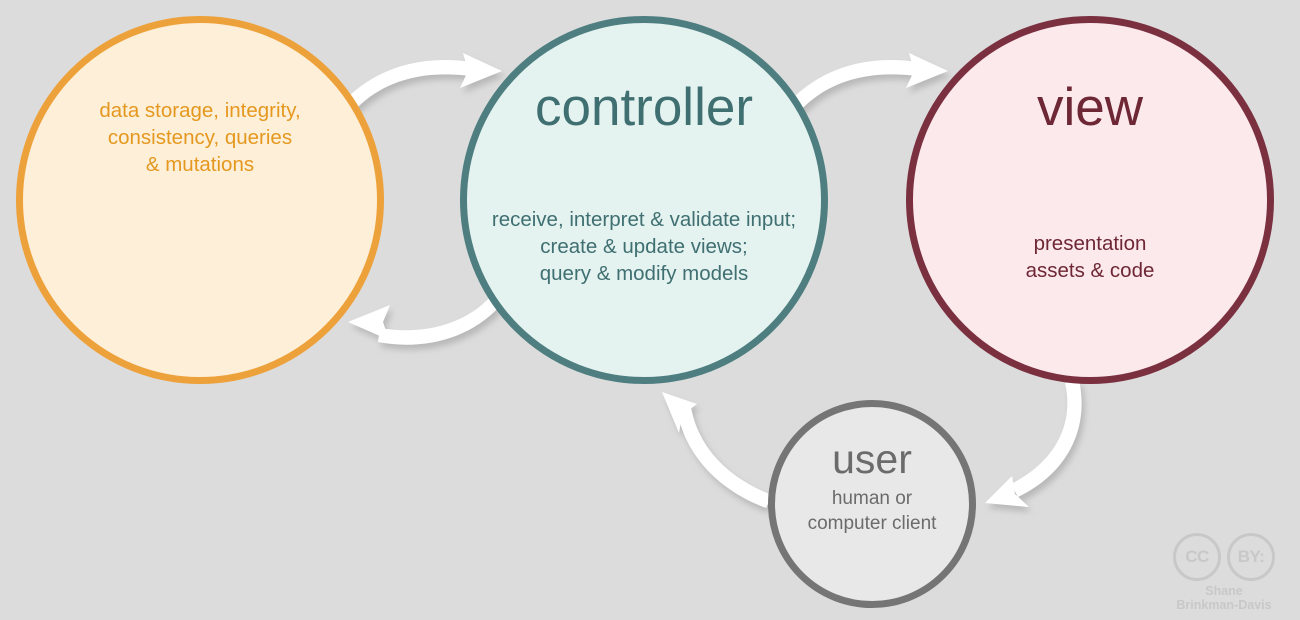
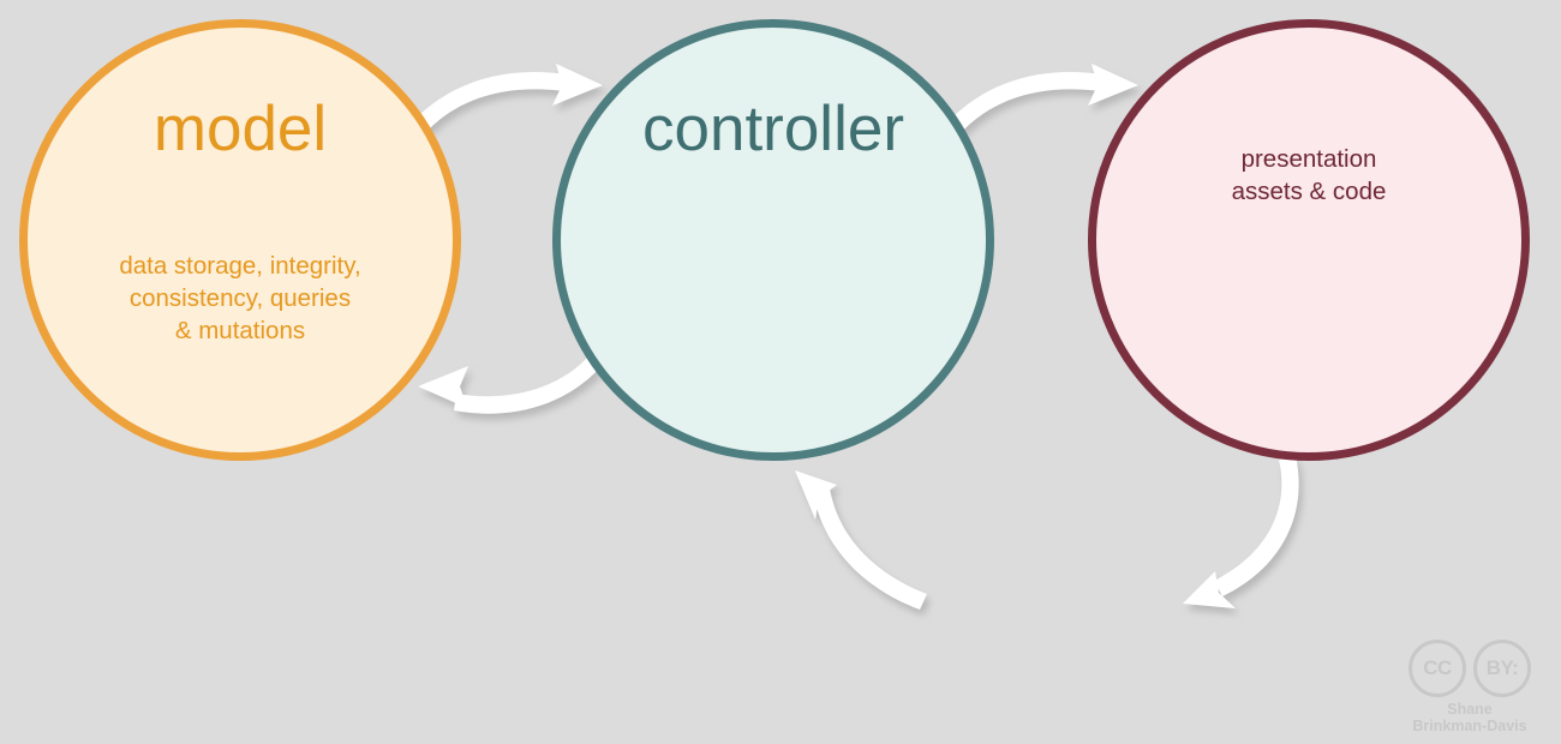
+ model
  data storage, integrity,
  consistency, queries
  & mutations
  controller
- receive, interpret & validate input;
- create & update views;
- query & modify models
- view
  presentation
  assets & code
- user
- human or
- computer client
